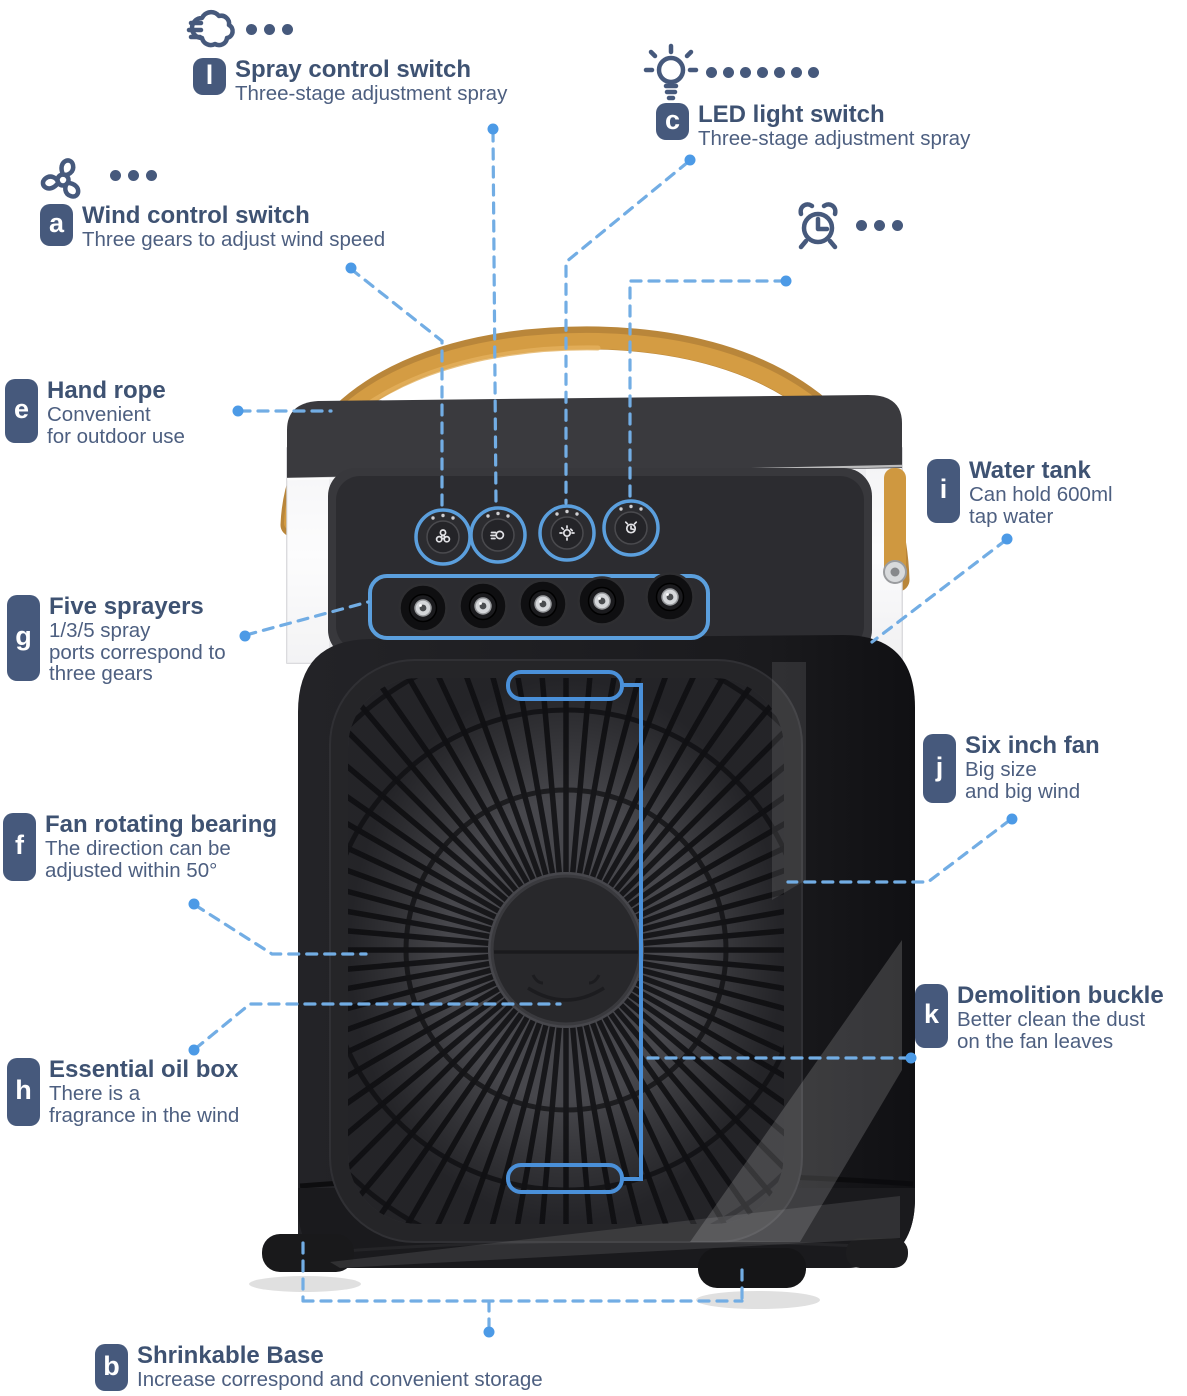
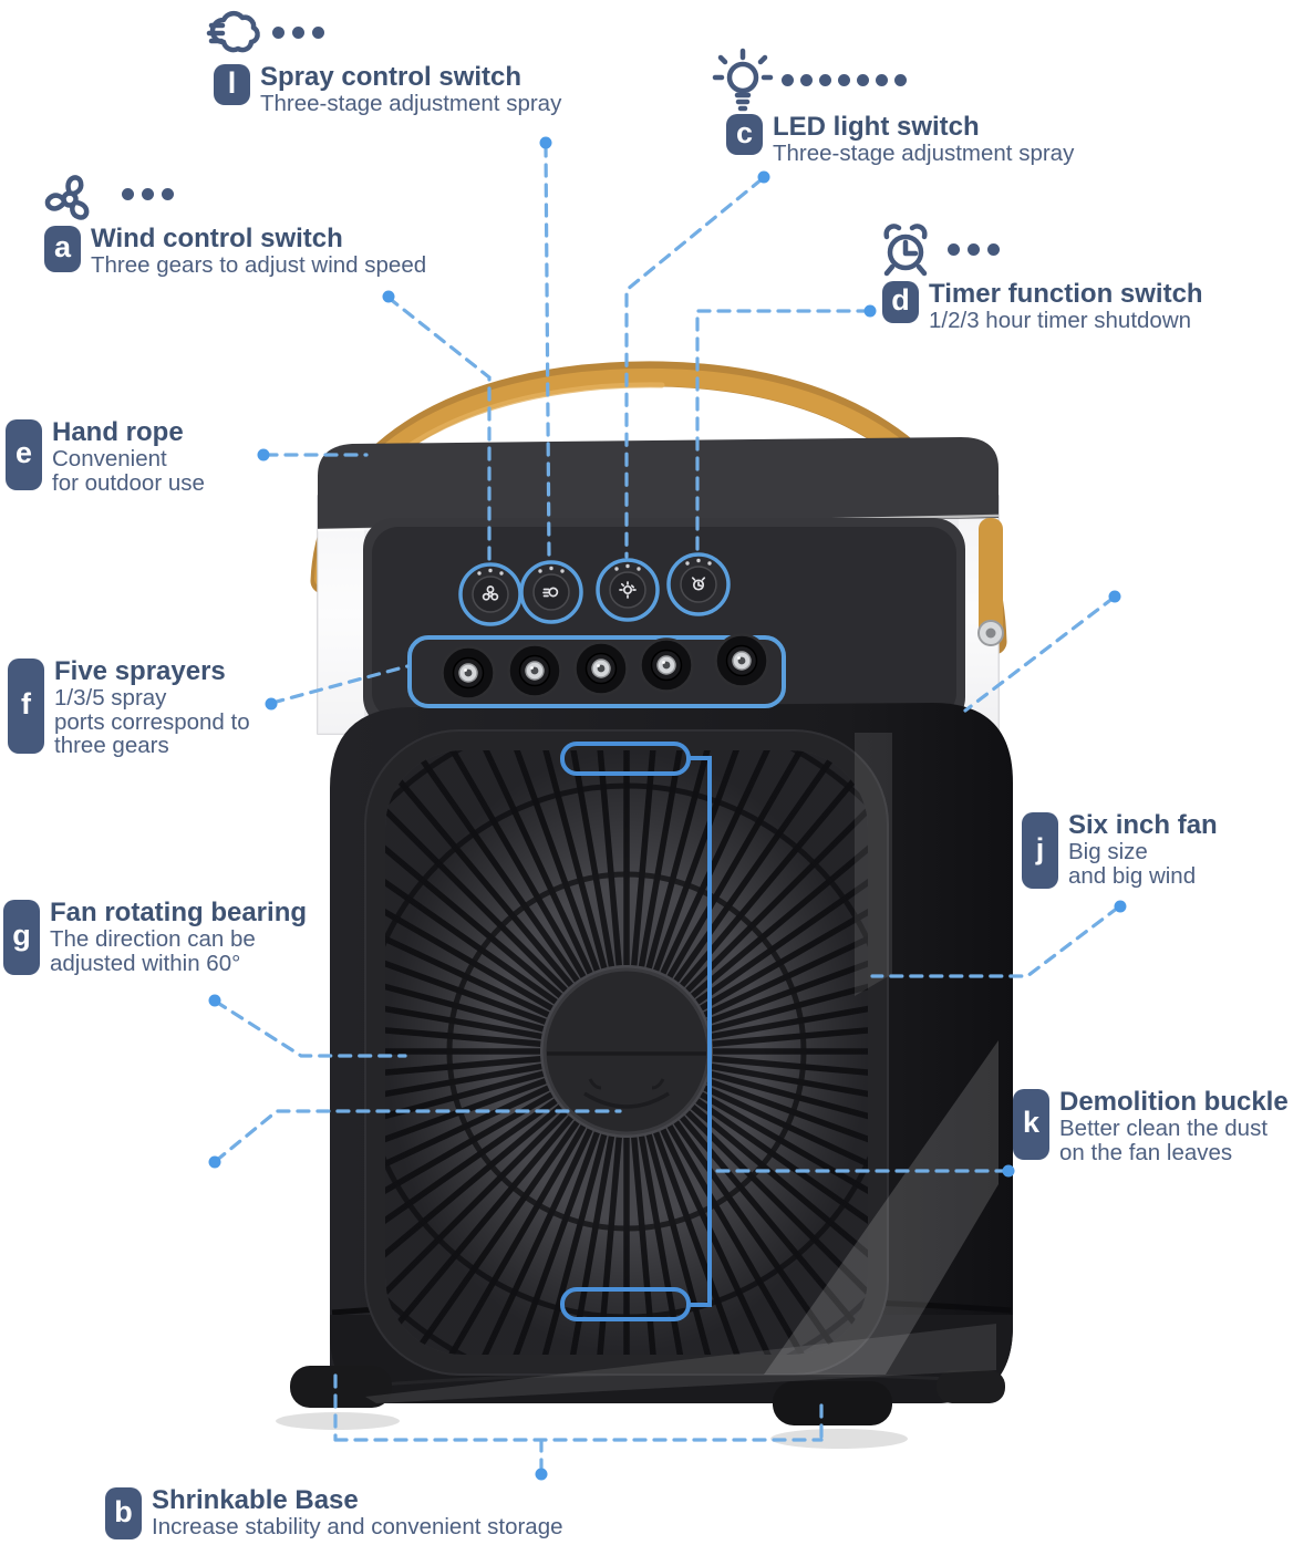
  a
  Wind control switch
  Three gears to adjust wind speed
  l
  Spray control switch
  Three-stage adjustment spray
  c
  LED light switch
  Three-stage adjustment spray
+ d
+ Timer function switch
+ 1/2/3 hour timer shutdown
  e
  Hand rope
  Convenient
  for outdoor use
- g
+ f
  Five sprayers
  1/3/5 spray
  ports correspond to
  three gears
- f
+ g
  Fan rotating bearing
  The direction can be
- adjusted within 50°
+ adjusted within 60°
- h
- Essential oil box
- There is a
- fragrance in the wind
- i
- Water tank
- Can hold 600ml
- tap water
  j
  Six inch fan
  Big size
  and big wind
  k
  Demolition buckle
  Better clean the dust
  on the fan leaves
  b
  Shrinkable Base
- Increase correspond and convenient storage
+ Increase stability and convenient storage
